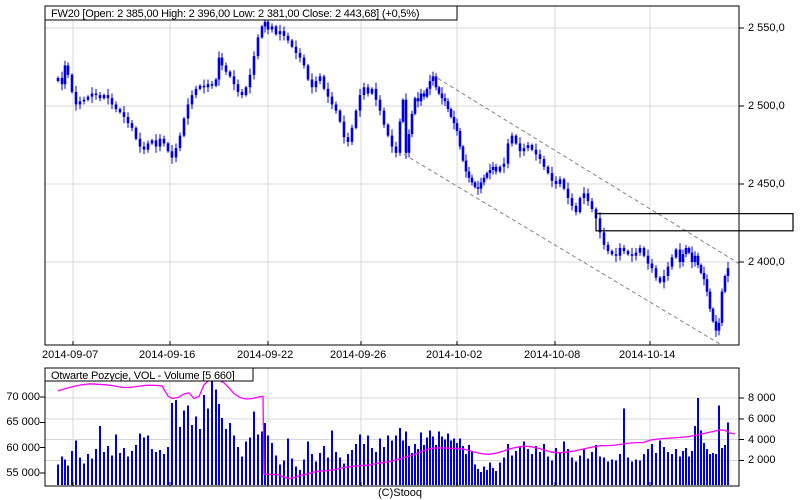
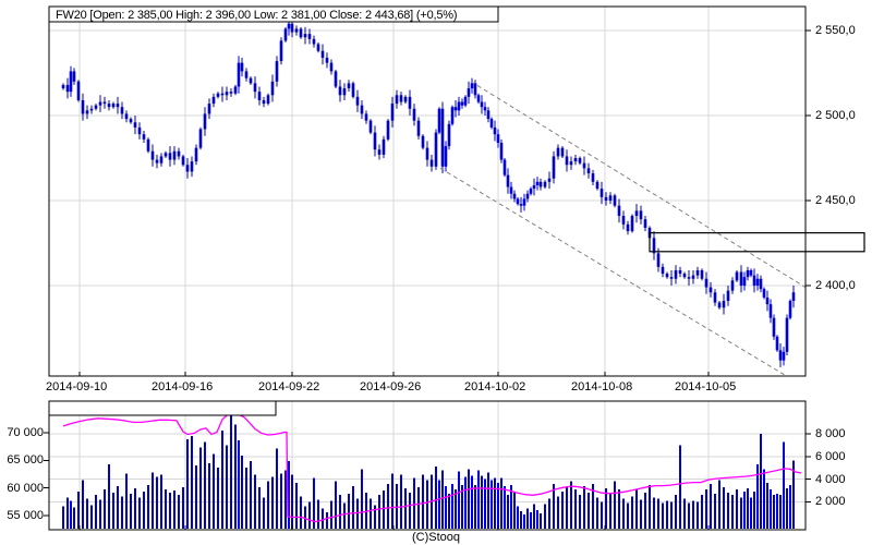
  2 550,0
  2 500,0
  2 450,0
  2 400,0
- 2014-09-07
+ 2014-09-10
  2014-09-16
  2014-09-22
  2014-09-26
  2014-10-02
  2014-10-08
- 2014-10-14
+ 2014-10-05
  70 000
  65 000
  60 000
  55 000
  8 000
  6 000
  4 000
  2 000
  FW20 [Open: 2 385,00 High: 2 396,00 Low: 2 381,00 Close: 2 443,68] (+0,5%)
- Otwarte Pozycje, VOL - Volume [5 660]
  (C)Stooq
